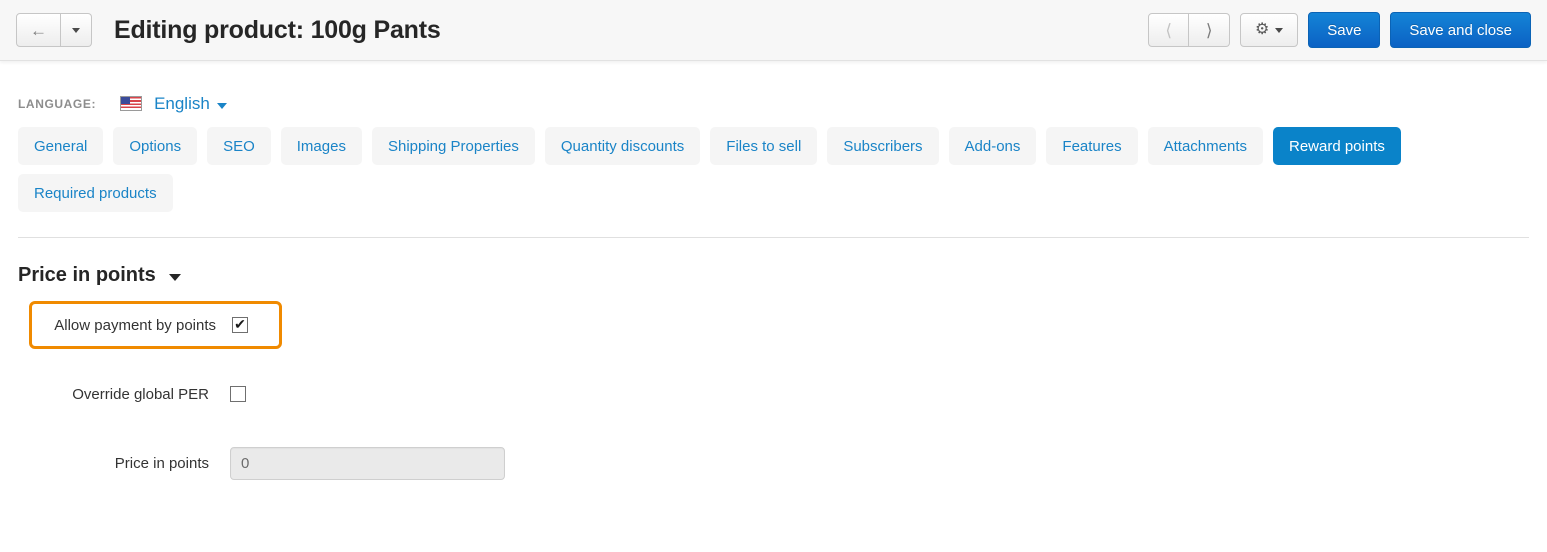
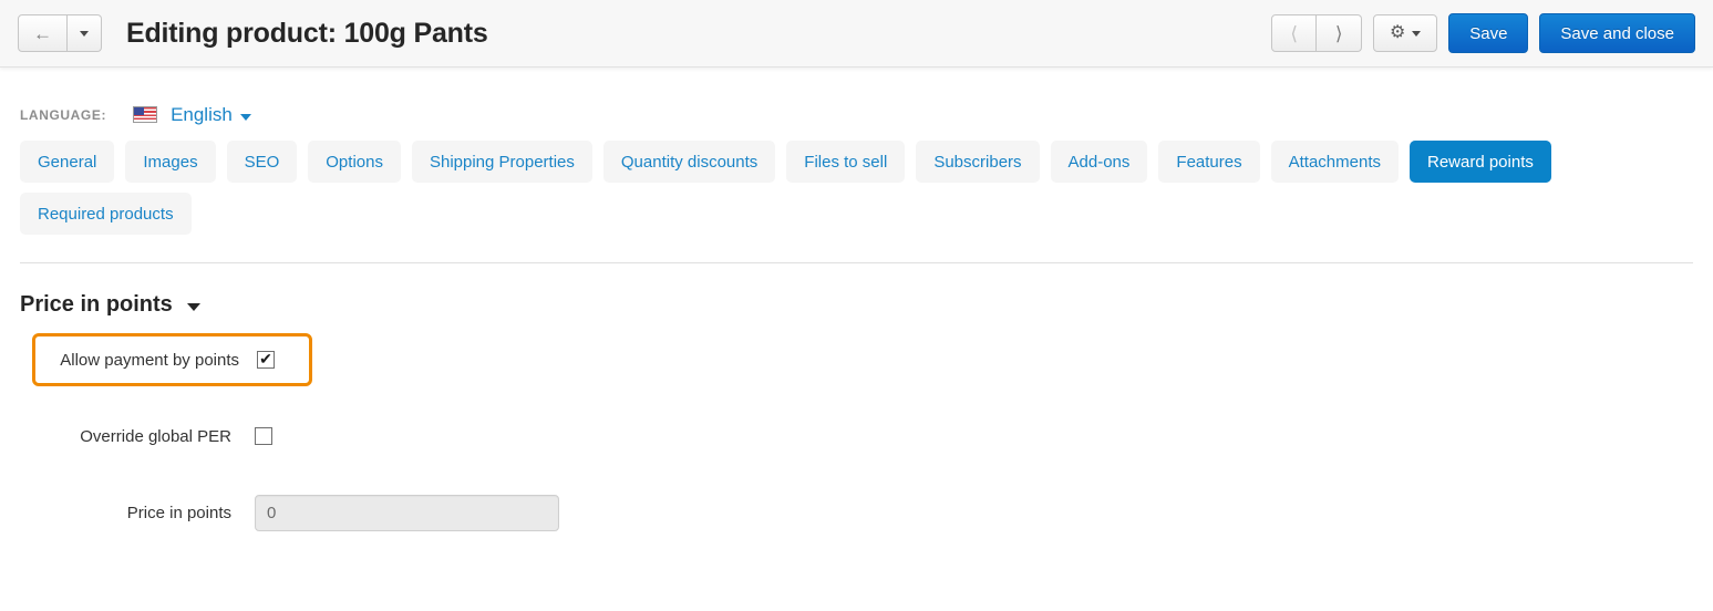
  ←
  Editing product: 100g Pants
  ⟨
  ⟩
  ⚙
  Save
  Save and close
  LANGUAGE:
  English
  General
- Options
+ Images
  SEO
- Images
+ Options
  Shipping Properties
  Quantity discounts
  Files to sell
  Subscribers
  Add-ons
  Features
  Attachments
  Reward points
  Required products
  Price in points
  Allow payment by points
  ✔
  Override global PER
  Price in points
  0
